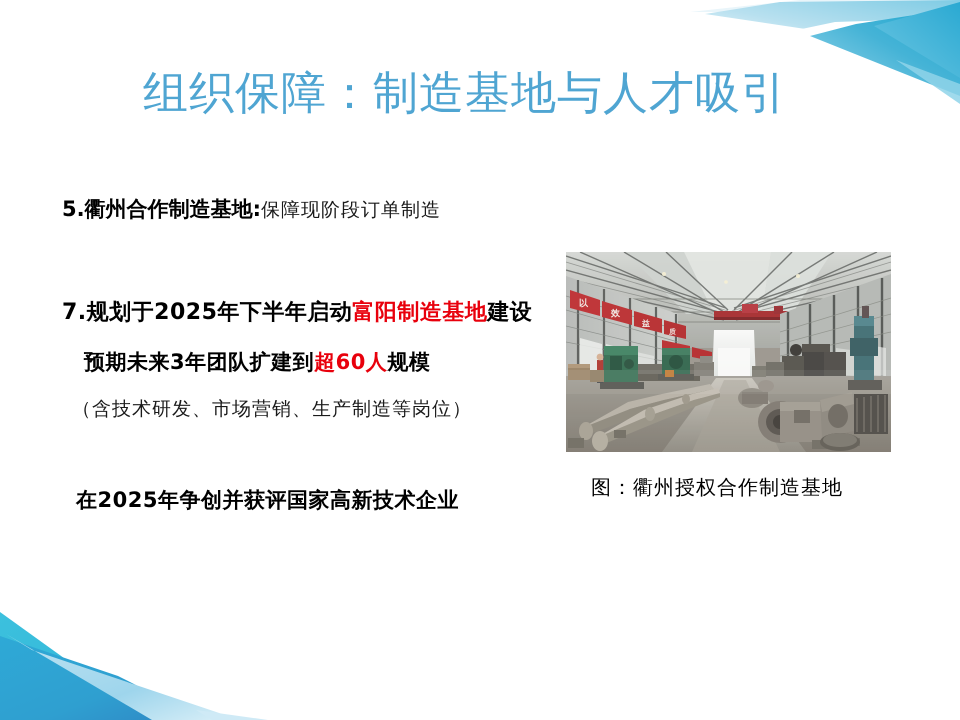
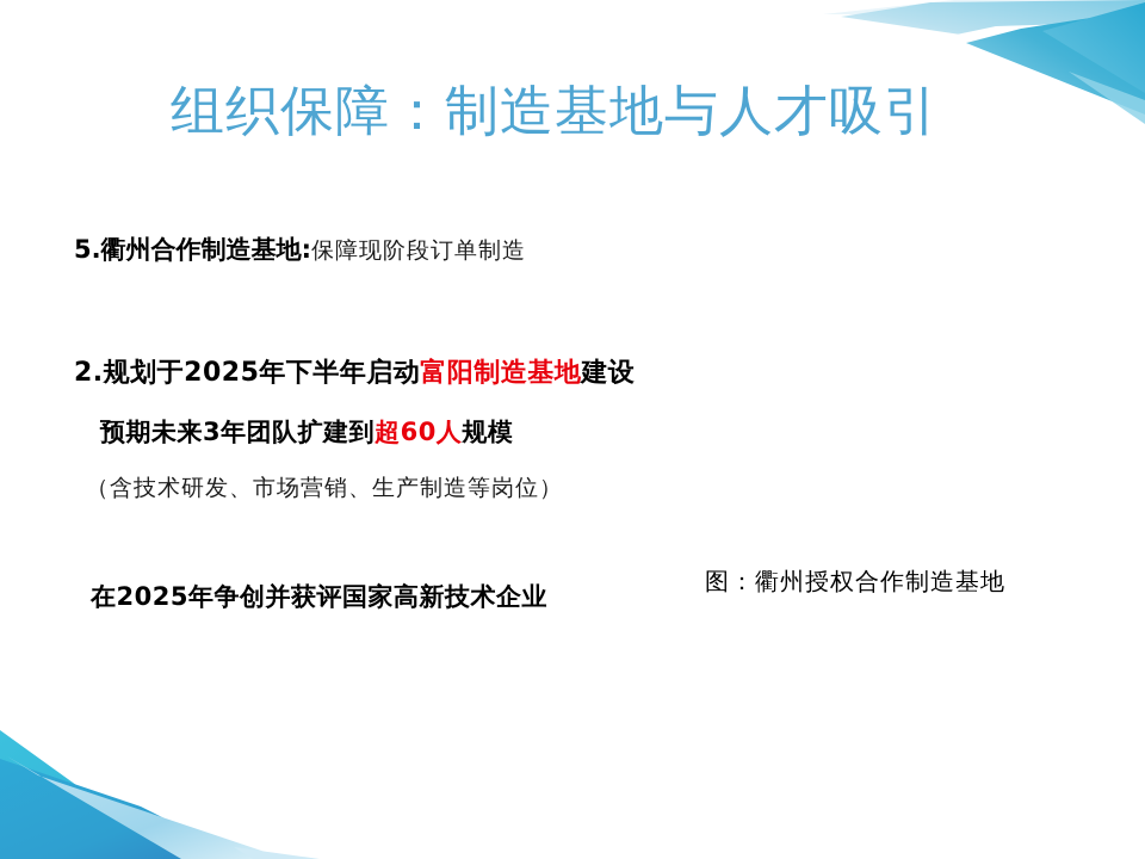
  组织保障：制造基地与人才吸引
  5.衢州合作制造基地:保障现阶段订单制造
- 7.规划于2025年下半年启动富阳制造基地建设
+ 2.规划于2025年下半年启动富阳制造基地建设
  预期未来3年团队扩建到超60人规模
  （含技术研发、市场营销、生产制造等岗位）
  在2025年争创并获评国家高新技术企业
- 以
- 效
- 益
- 质
  图：衢州授权合作制造基地
